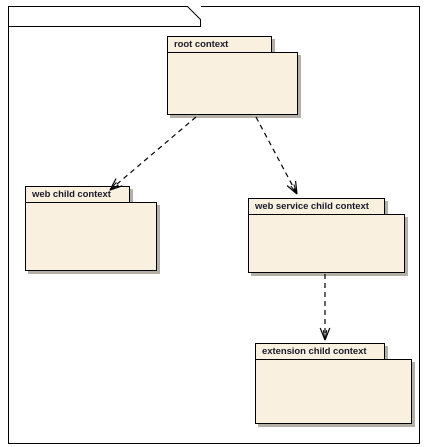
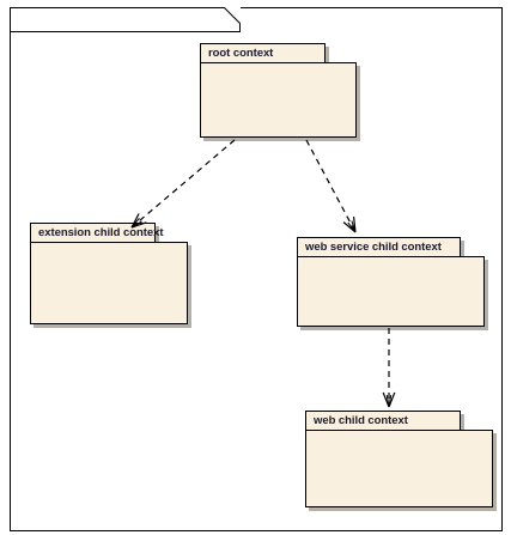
  root context
- web child context
+ extension child context
  web service child context
- extension child context
+ web child context
